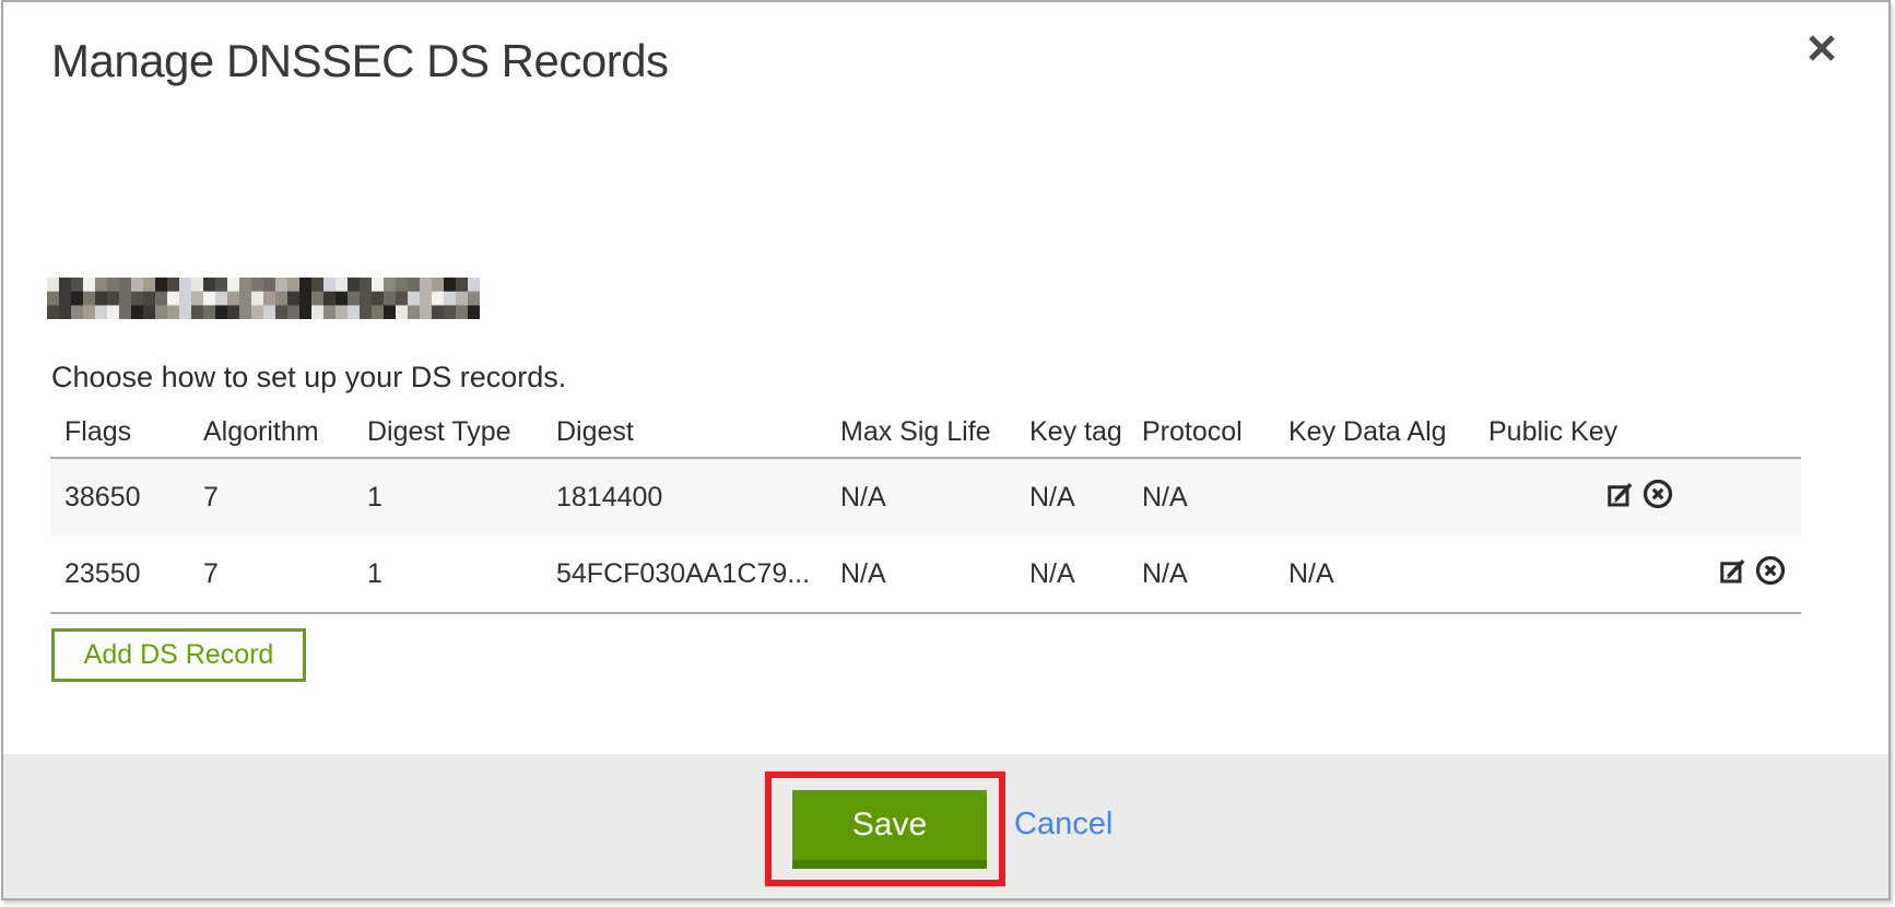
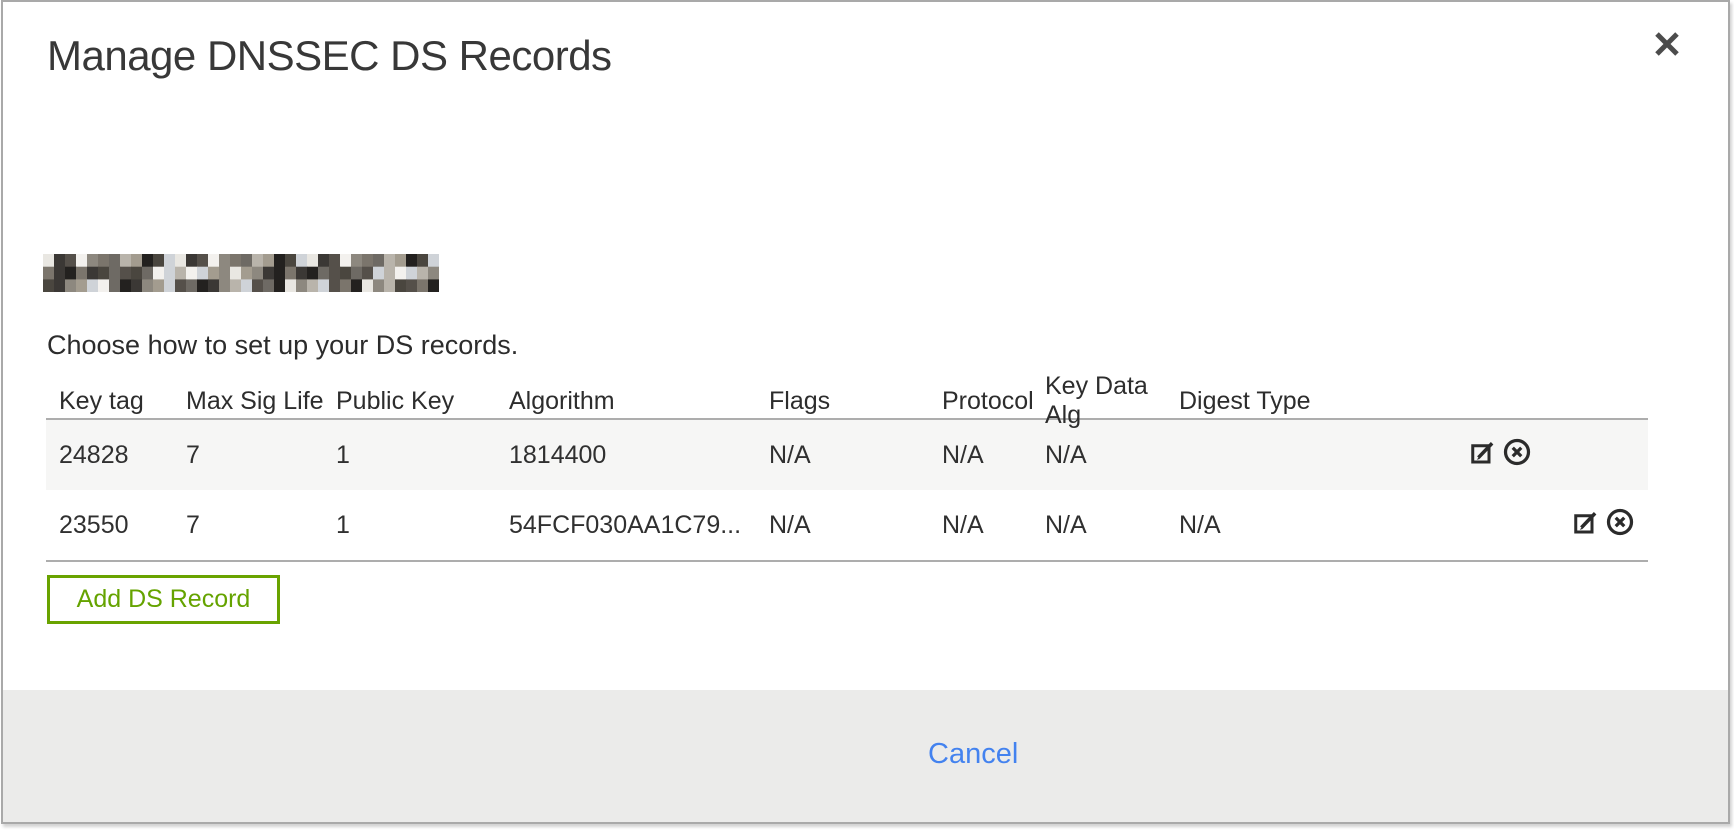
  Manage DNSSEC DS Records
  Choose how to set up your DS records.
- Flags
+ Key tag
- Algorithm
+ Max Sig Life
- Digest Type
+ Public Key
- Digest
- Max Sig Life
+ Algorithm
- Key tag
+ Flags
  Protocol
  Key Data Alg
- Public Key
+ Digest Type
- 38650
+ 24828
  7
  1
  1814400
  N/A
  N/A
  N/A
  23550
  7
  1
  54FCF030AA1C79...
  N/A
  N/A
  N/A
  N/A
  Add DS Record
- Save
  Cancel
